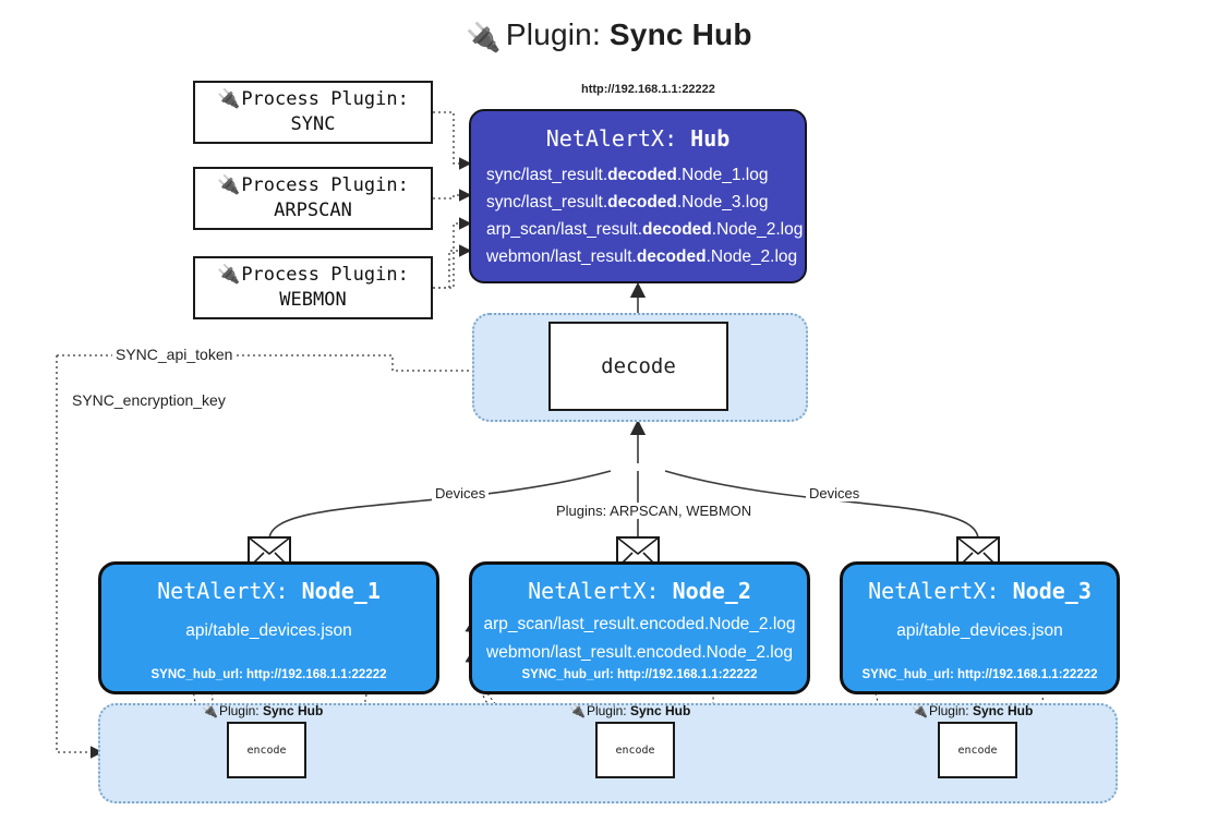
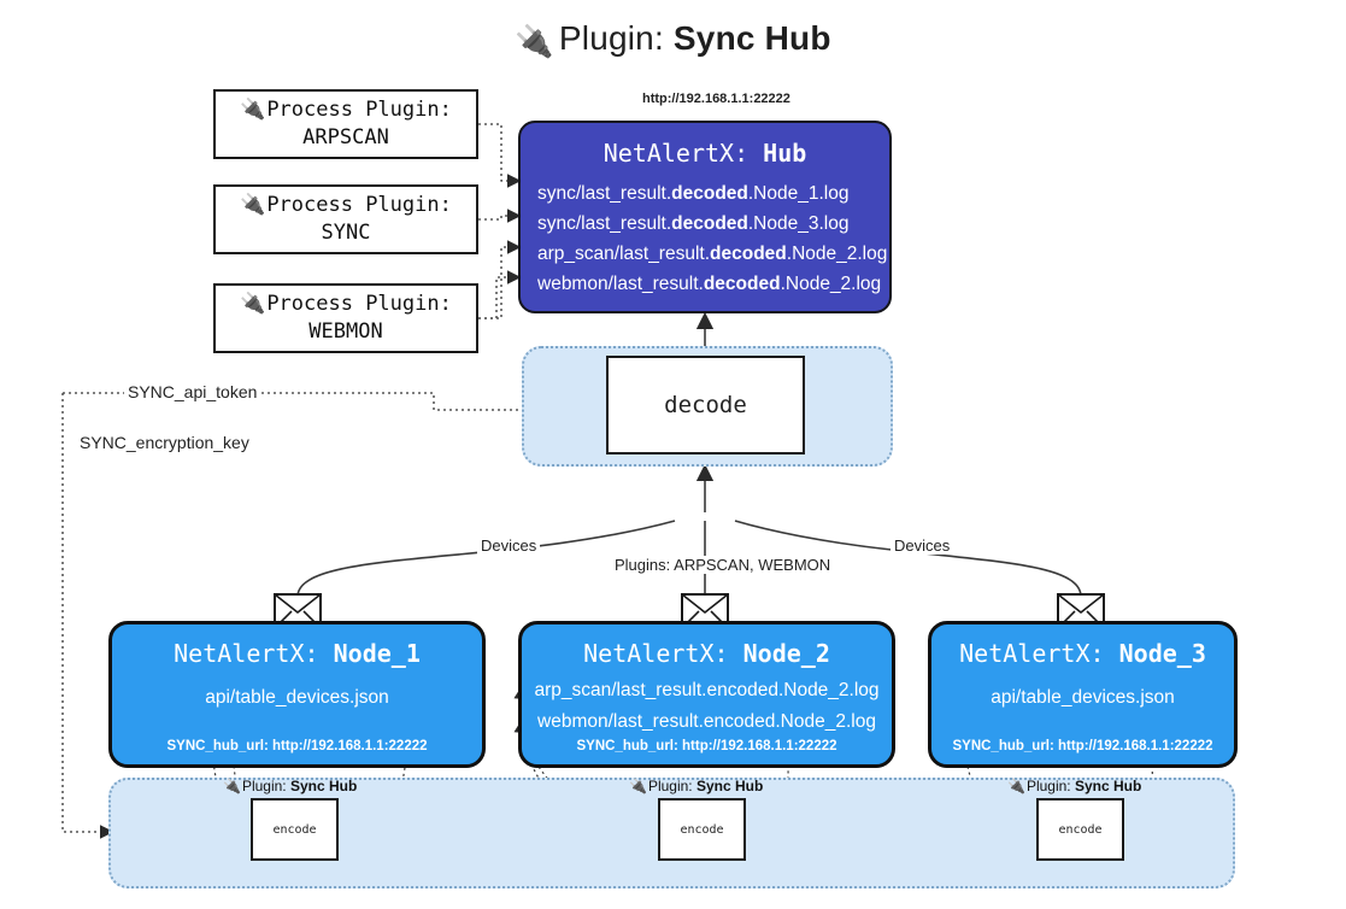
  🔌 Plugin: Sync Hub
  🔌Process Plugin:
- SYNC
+ ARPSCAN
  🔌Process Plugin:
- ARPSCAN
+ SYNC
  🔌Process Plugin:
  WEBMON
  http://192.168.1.1:22222
  NetAlertX: Hub
  sync/last_result.decoded.Node_1.log
  sync/last_result.decoded.Node_3.log
  arp_scan/last_result.decoded.Node_2.log
  webmon/last_result.decoded.Node_2.log
  decode
  SYNC_api_token
  SYNC_encryption_key
  Devices
  Devices
  Plugins: ARPSCAN, WEBMON
  NetAlertX: Node_1
  api/table_devices.json
  SYNC_hub_url: http://192.168.1.1:22222
  NetAlertX: Node_2
  arp_scan/last_result.encoded.Node_2.log
  webmon/last_result.encoded.Node_2.log
  SYNC_hub_url: http://192.168.1.1:22222
  NetAlertX: Node_3
  api/table_devices.json
  SYNC_hub_url: http://192.168.1.1:22222
  🔌Plugin: Sync Hub
  encode
  🔌Plugin: Sync Hub
  encode
  🔌Plugin: Sync Hub
  encode
